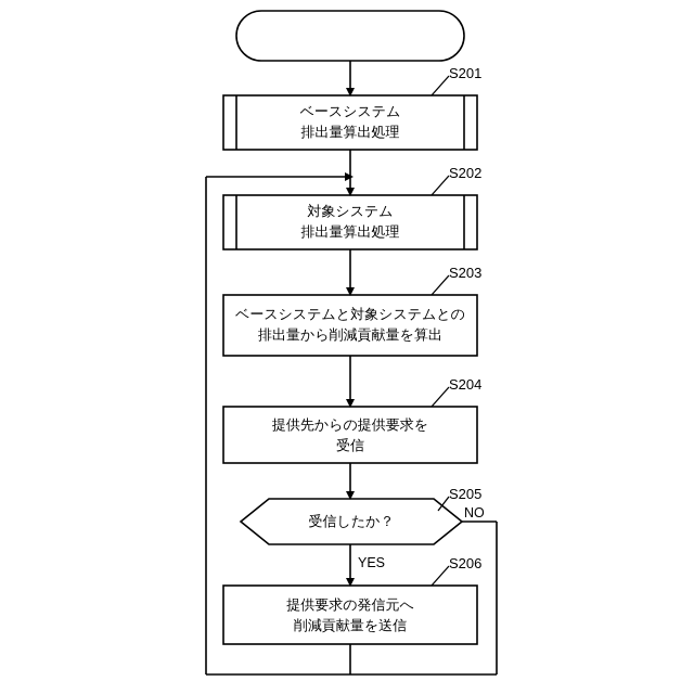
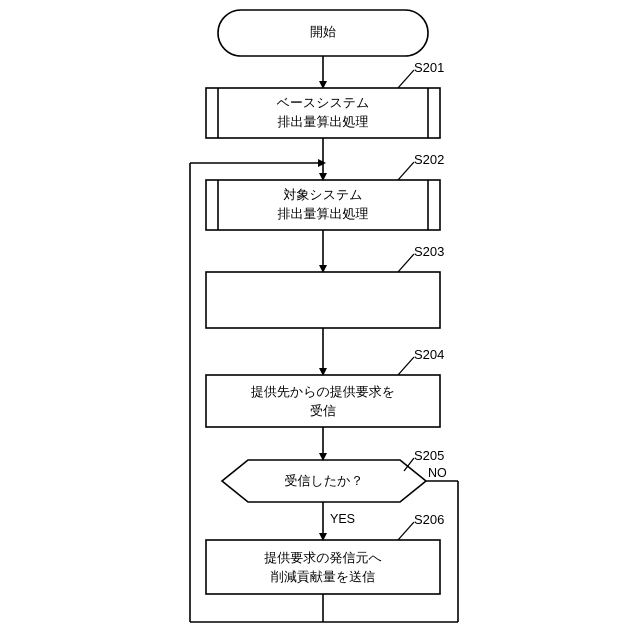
+ 開始
  ベースシステム
  排出量算出処理
  対象システム
  排出量算出処理
- ベースシステムと対象システムとの
- 排出量から削減貢献量を算出
  提供先からの提供要求を
  受信
  受信したか？
  提供要求の発信元へ
  削減貢献量を送信
  S201
  S202
  S203
  S204
  S205
  S206
  NO
  YES
